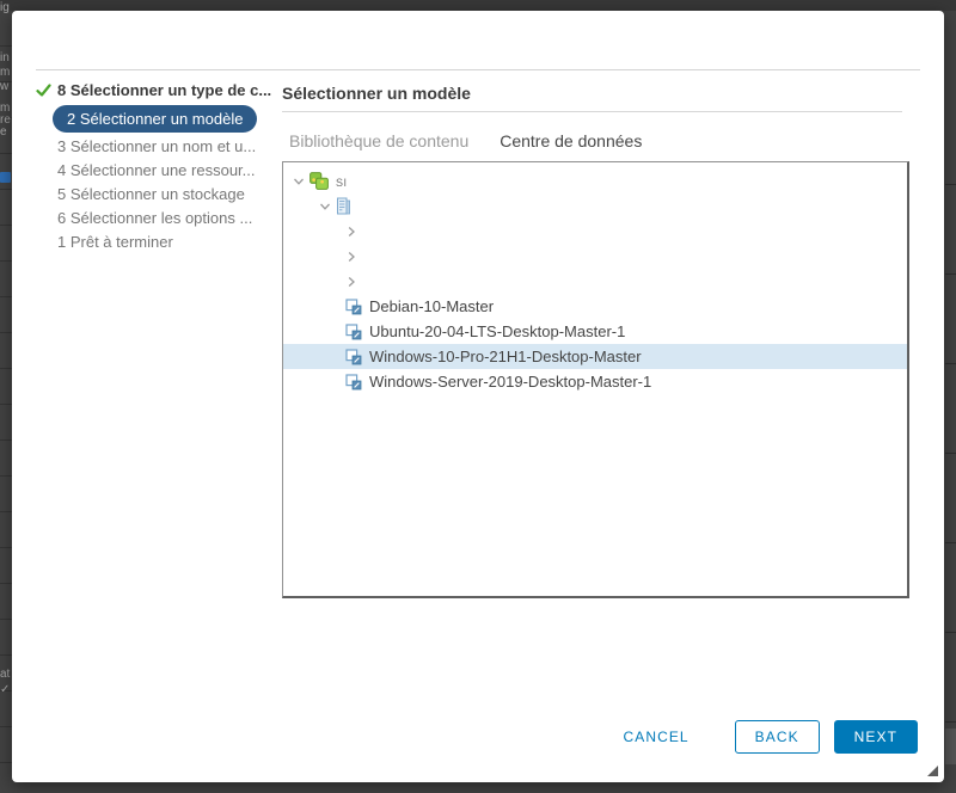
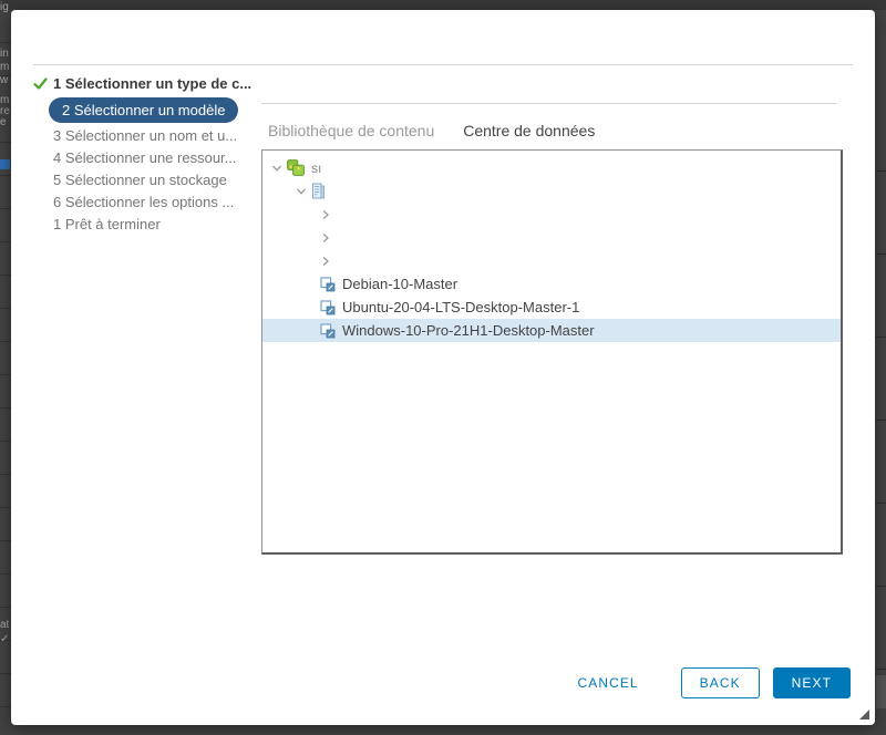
  ig
  in
  m
  w
  m
  re
  e
  at
  ✓
- 8 Sélectionner un type de c...
+ 1 Sélectionner un type de c...
  2 Sélectionner un modèle
  3 Sélectionner un nom et u...
  4 Sélectionner une ressour...
  5 Sélectionner un stockage
  6 Sélectionner les options ...
  1 Prêt à terminer
- Sélectionner un modèle
  Bibliothèque de contenu
  Centre de données
  SI
  Debian-10-Master
  Ubuntu-20-04-LTS-Desktop-Master-1
  Windows-10-Pro-21H1-Desktop-Master
- Windows-Server-2019-Desktop-Master-1
  CANCEL
  BACK
  NEXT
